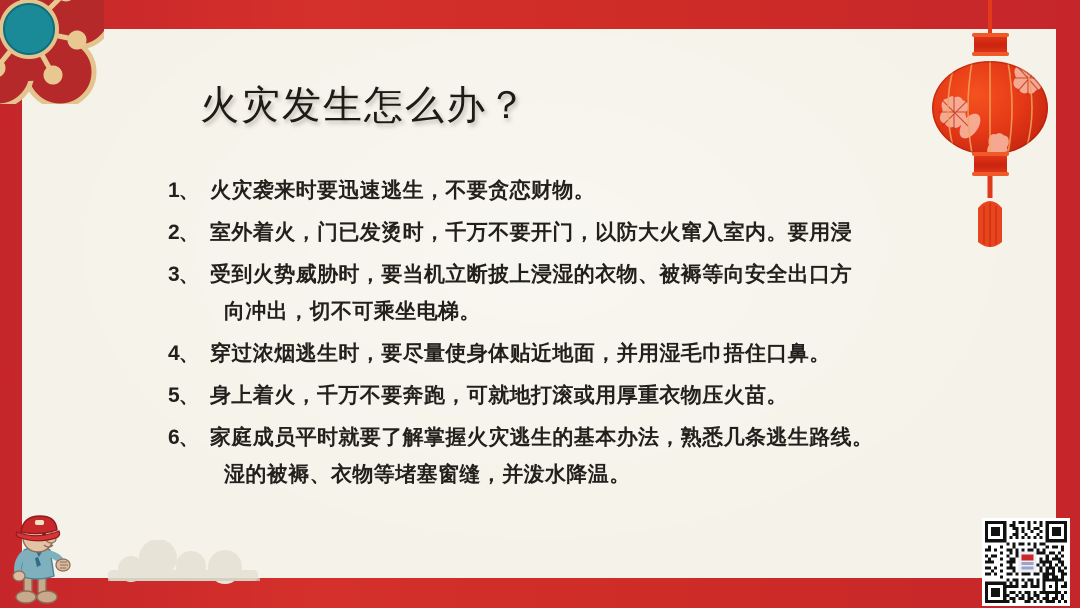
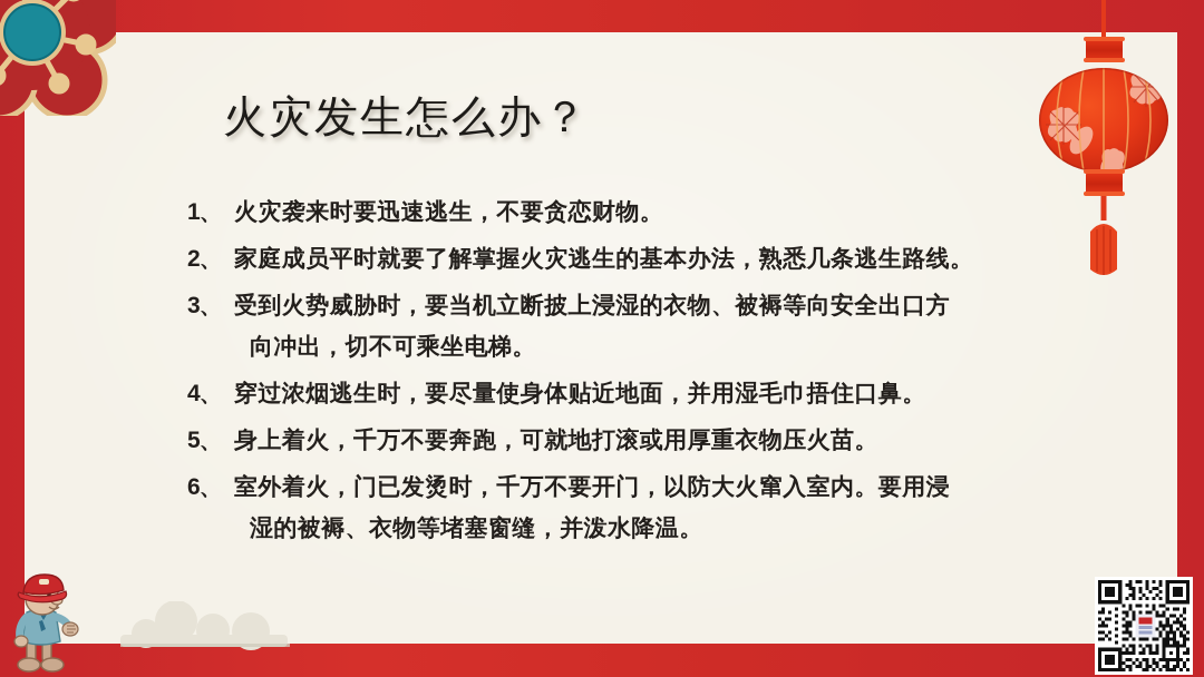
  火灾发生怎么办？
  1、
  火灾袭来时要迅速逃生，不要贪恋财物。
  2、
- 室外着火，门已发烫时，千万不要开门，以防大火窜入室内。要用浸
+ 家庭成员平时就要了解掌握火灾逃生的基本办法，熟悉几条逃生路线。
  3、
  受到火势威胁时，要当机立断披上浸湿的衣物、被褥等向安全出口方
  向冲出，切不可乘坐电梯。
  4、
  穿过浓烟逃生时，要尽量使身体贴近地面，并用湿毛巾捂住口鼻。
  5、
  身上着火，千万不要奔跑，可就地打滚或用厚重衣物压火苗。
  6、
- 家庭成员平时就要了解掌握火灾逃生的基本办法，熟悉几条逃生路线。
+ 室外着火，门已发烫时，千万不要开门，以防大火窜入室内。要用浸
  湿的被褥、衣物等堵塞窗缝，并泼水降温。
